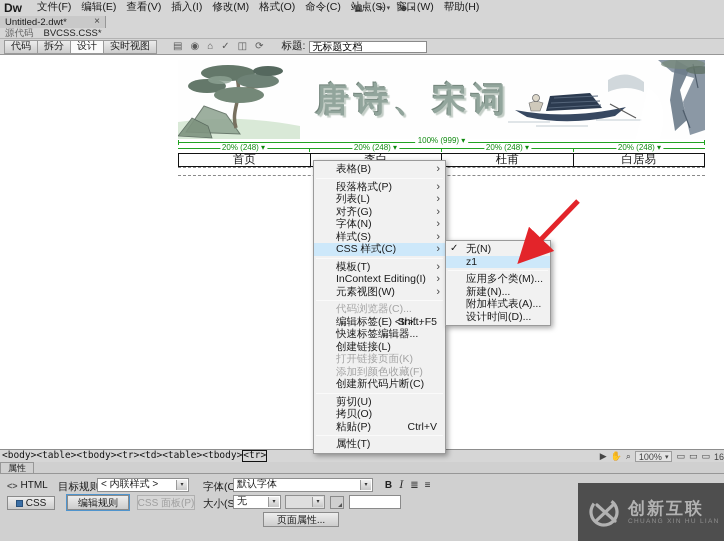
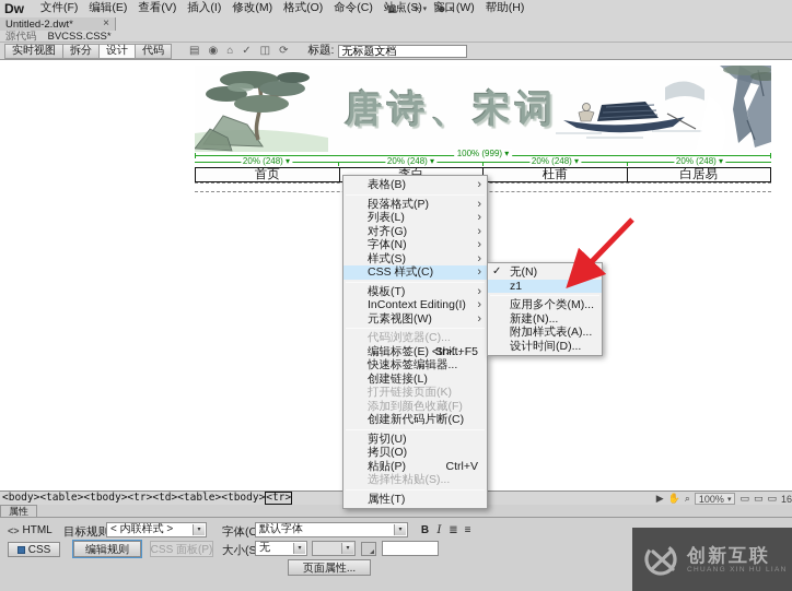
  Dw
  文件(F)
  编辑(E)
  查看(V)
  插入(I)
  修改(M)
  格式(O)
  命令(C)
  站点(S)
  窗口(W)
  帮助(H)
  ▦
  ✳
  ☻
  Untitled-2.dwt*
  ×
  源代码
  BVCSS.CSS*
- 代码
+ 实时视图
  拆分
  设计
- 实时视图
+ 代码
  ▤
  ◉
  ⌂
  ✓
  ◫
  ⟳
  标题:
  无标题文档
  唐诗、宋词
  100% (999) ▾
  20% (248) ▾
  20% (248) ▾
  20% (248) ▾
  20% (248) ▾
  首页
  杜甫
  白居易
  表格(B)
  ›
  段落格式(P)
  ›
  列表(L)
  ›
  对齐(G)
  ›
  字体(N)
  ›
  样式(S)
  ›
  CSS 样式(C)
  ›
  模板(T)
  ›
  InContext Editing(I)
  ›
  元素视图(W)
  ›
  代码浏览器(C)...
  编辑标签(E) <tr>...
  Shift+F5
  快速标签编辑器...
  创建链接(L)
  打开链接页面(K)
  添加到颜色收藏(F)
  创建新代码片断(C)
  剪切(U)
  拷贝(O)
  粘贴(P)
  Ctrl+V
+ 选择性粘贴(S)...
  属性(T)
  ✓
  无(N)
  z1
  应用多个类(M)...
  新建(N)...
  附加样式表(A)...
  设计时间(D)...
  <body>
  <table>
  <tbody>
  <tr>
  <td>
  <table>
  <tbody>
  <tr>
  ▶
  ✋
  ⌕
  100%
  ▭
  ▭
  ▭
  16
  属性
  <>
  HTML
  CSS
  目标规则
  < 内联样式 >
  编辑规则
  CSS 面板(P)
  字体(O
  默认字体
  B
  I
  ≣
  ≡
  大小(S
  无
  页面属性...
  创新互联
